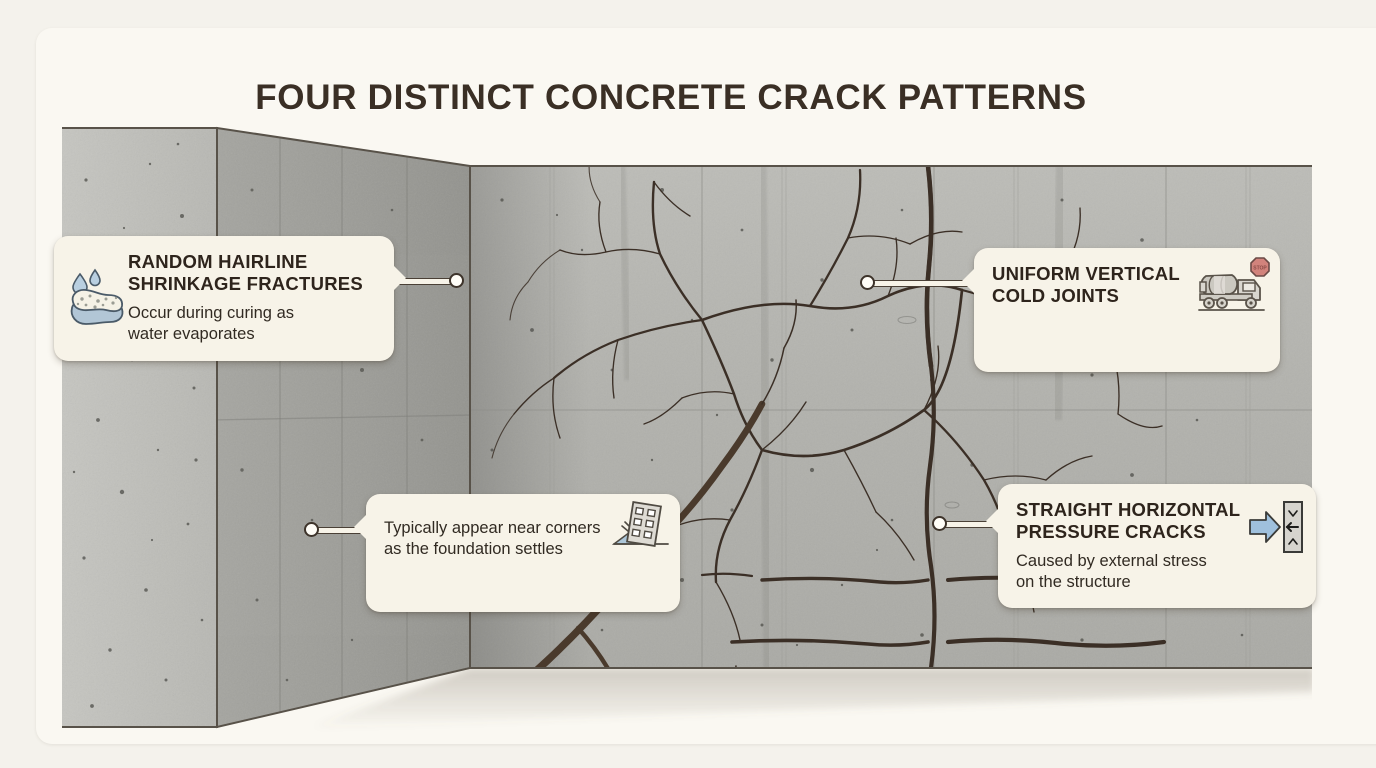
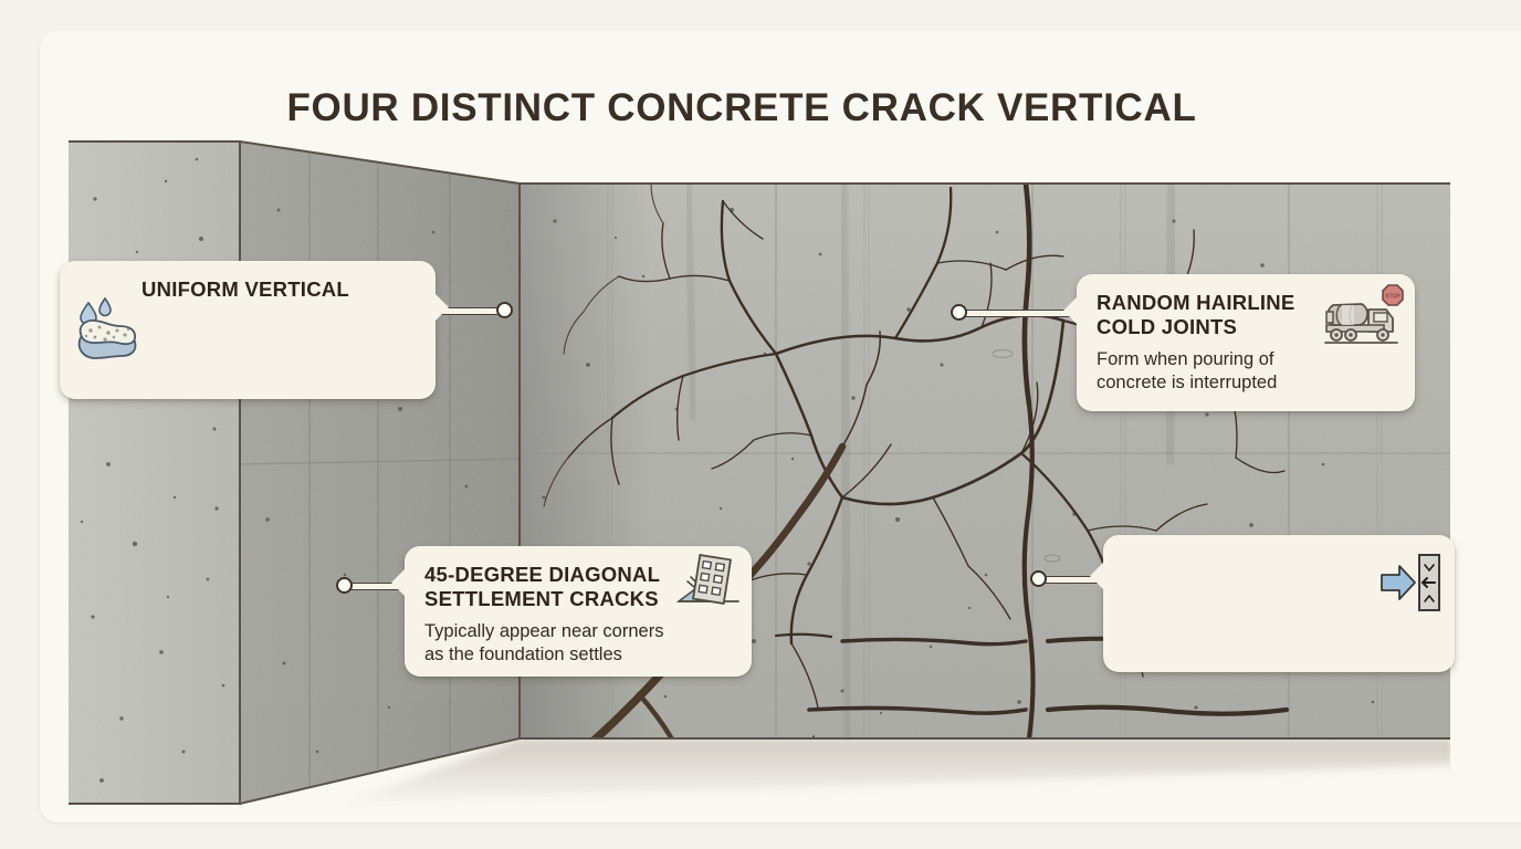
- FOUR DISTINCT CONCRETE CRACK PATTERNS
+ FOUR DISTINCT CONCRETE CRACK VERTICAL
- RANDOM HAIRLINE
+ UNIFORM VERTICAL
- SHRINKAGE FRACTURES
- Occur during curing as
- water evaporates
- UNIFORM VERTICAL
+ RANDOM HAIRLINE
  COLD JOINTS
+ Form when pouring of
+ concrete is interrupted
+ 45-DEGREE DIAGONAL
+ SETTLEMENT CRACKS
  Typically appear near corners
  as the foundation settles
- STRAIGHT HORIZONTAL
- PRESSURE CRACKS
- Caused by external stress
- on the structure
